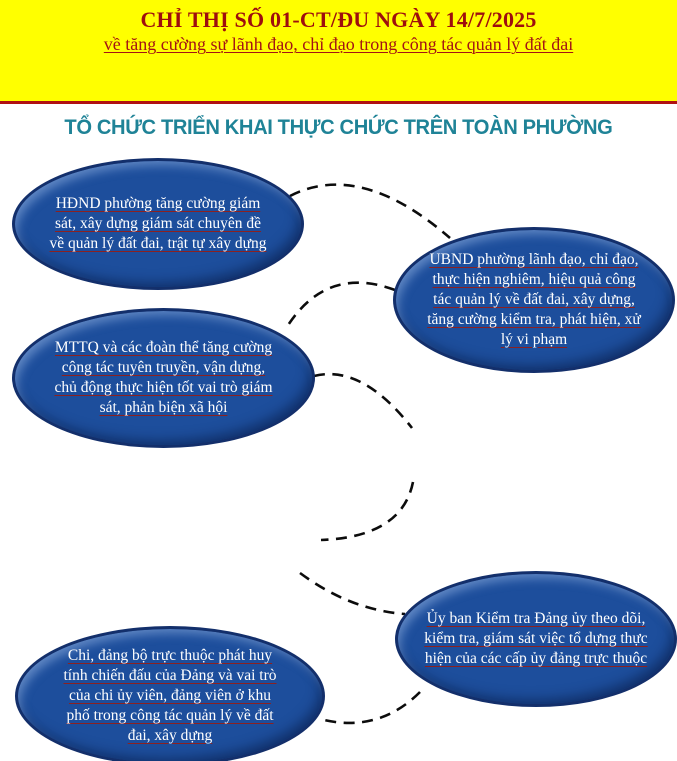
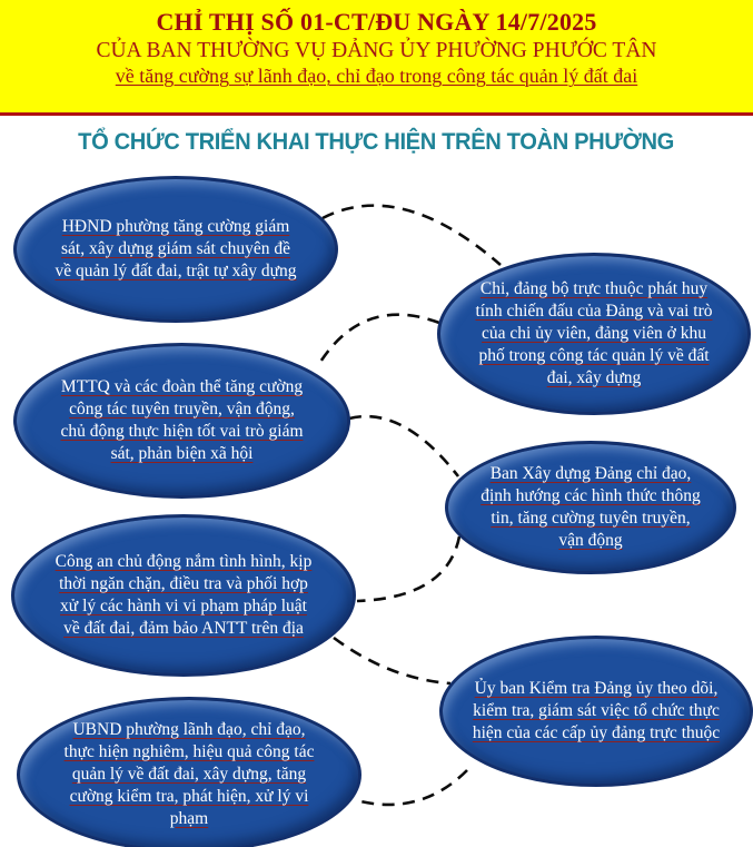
  CHỈ THỊ SỐ 01-CT/ĐU NGÀY 14/7/2025
+ CỦA BAN THƯỜNG VỤ ĐẢNG ỦY PHƯỜNG PHƯỚC TÂN
  về tăng cường sự lãnh đạo, chỉ đạo trong công tác quản lý đất đai
- TỔ CHỨC TRIỂN KHAI THỰC CHỨC TRÊN TOÀN PHƯỜNG
+ TỔ CHỨC TRIỂN KHAI THỰC HIỆN TRÊN TOÀN PHƯỜNG
  HĐND phường tăng cường giám sát, xây dựng giám sát chuyên đề về quản lý đất đai, trật tự xây dựng
- UBND phường lãnh đạo, chỉ đạo, thực hiện nghiêm, hiệu quả công tác quản lý về đất đai, xây dựng, tăng cường kiểm tra, phát hiện, xử lý vi phạm
+ Chi, đảng bộ trực thuộc phát huy tính chiến đấu của Đảng và vai trò của chi ủy viên, đảng viên ở khu phố trong công tác quản lý về đất đai, xây dựng
- MTTQ và các đoàn thể tăng cường công tác tuyên truyền, vận dựng, chủ động thực hiện tốt vai trò giám sát, phản biện xã hội
+ MTTQ và các đoàn thể tăng cường công tác tuyên truyền, vận động, chủ động thực hiện tốt vai trò giám sát, phản biện xã hội
+ Ban Xây dựng Đảng chỉ đạo, định hướng các hình thức thông tin, tăng cường tuyên truyền, vận động
+ Công an chủ động nắm tình hình, kịp thời ngăn chặn, điều tra và phối hợp xử lý các hành vi vi phạm pháp luật về đất đai, đảm bảo ANTT trên địa
- Ủy ban Kiểm tra Đảng ủy theo dõi, kiểm tra, giám sát việc tổ dựng thực hiện của các cấp ủy đảng trực thuộc
+ Ủy ban Kiểm tra Đảng ủy theo dõi, kiểm tra, giám sát việc tổ chức thực hiện của các cấp ủy đảng trực thuộc
- Chi, đảng bộ trực thuộc phát huy tính chiến đấu của Đảng và vai trò của chi ủy viên, đảng viên ở khu phố trong công tác quản lý về đất đai, xây dựng
+ UBND phường lãnh đạo, chỉ đạo, thực hiện nghiêm, hiệu quả công tác quản lý về đất đai, xây dựng, tăng cường kiểm tra, phát hiện, xử lý vi phạm
